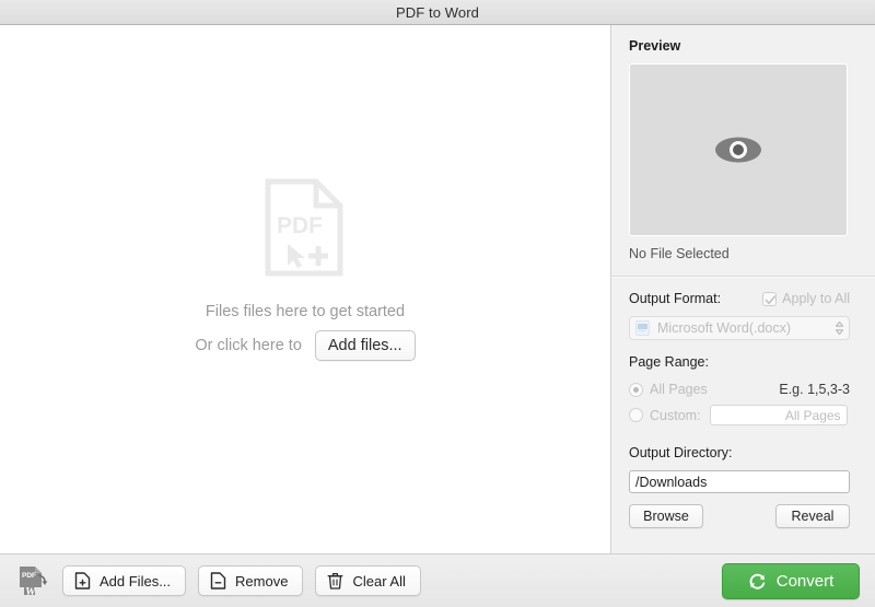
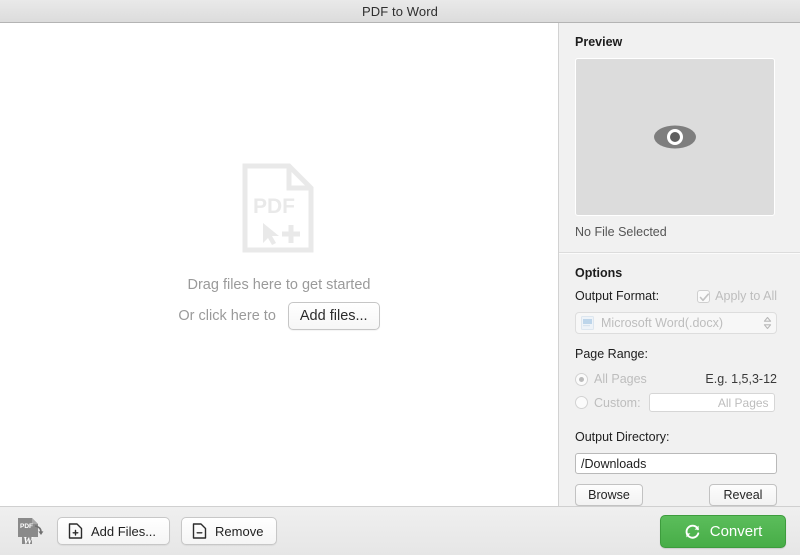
  PDF to Word
- Files files here to get started
+ Drag files here to get started
  Or click here to
  Add files...
  Preview
  No File Selected
+ Options
  Output Format:
  Apply to All
  Microsoft Word(.docx)
  Page Range:
  All Pages
- E.g. 1,5,3-3
+ E.g. 1,5,3-12
  Custom:
  All Pages
  Output Directory:
  /Downloads
  Browse
  Reveal
  W
  Add Files...
  Remove
- Clear All
  Convert
